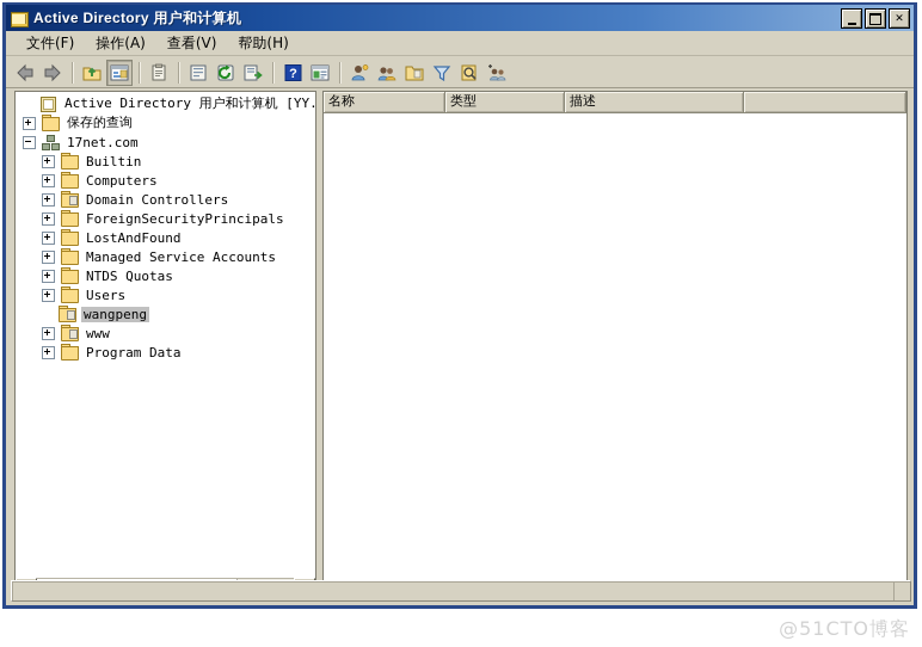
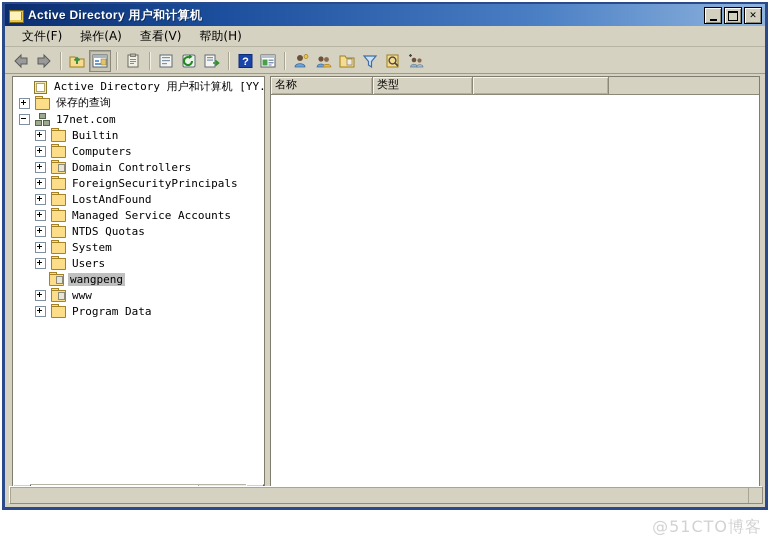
  Active Directory 用户和计算机
  ✕
  文件(F)
  操作(A)
  查看(V)
  帮助(H)
  ?
  Active Directory 用户和计算机 [YY.
  保存的查询
  17net.com
  Builtin
  Computers
  Domain Controllers
  ForeignSecurityPrincipals
  LostAndFound
  Managed Service Accounts
  NTDS Quotas
+ System
  Users
  wangpeng
  www
  Program Data
  名称
  类型
- 描述
  @51CTO博客
